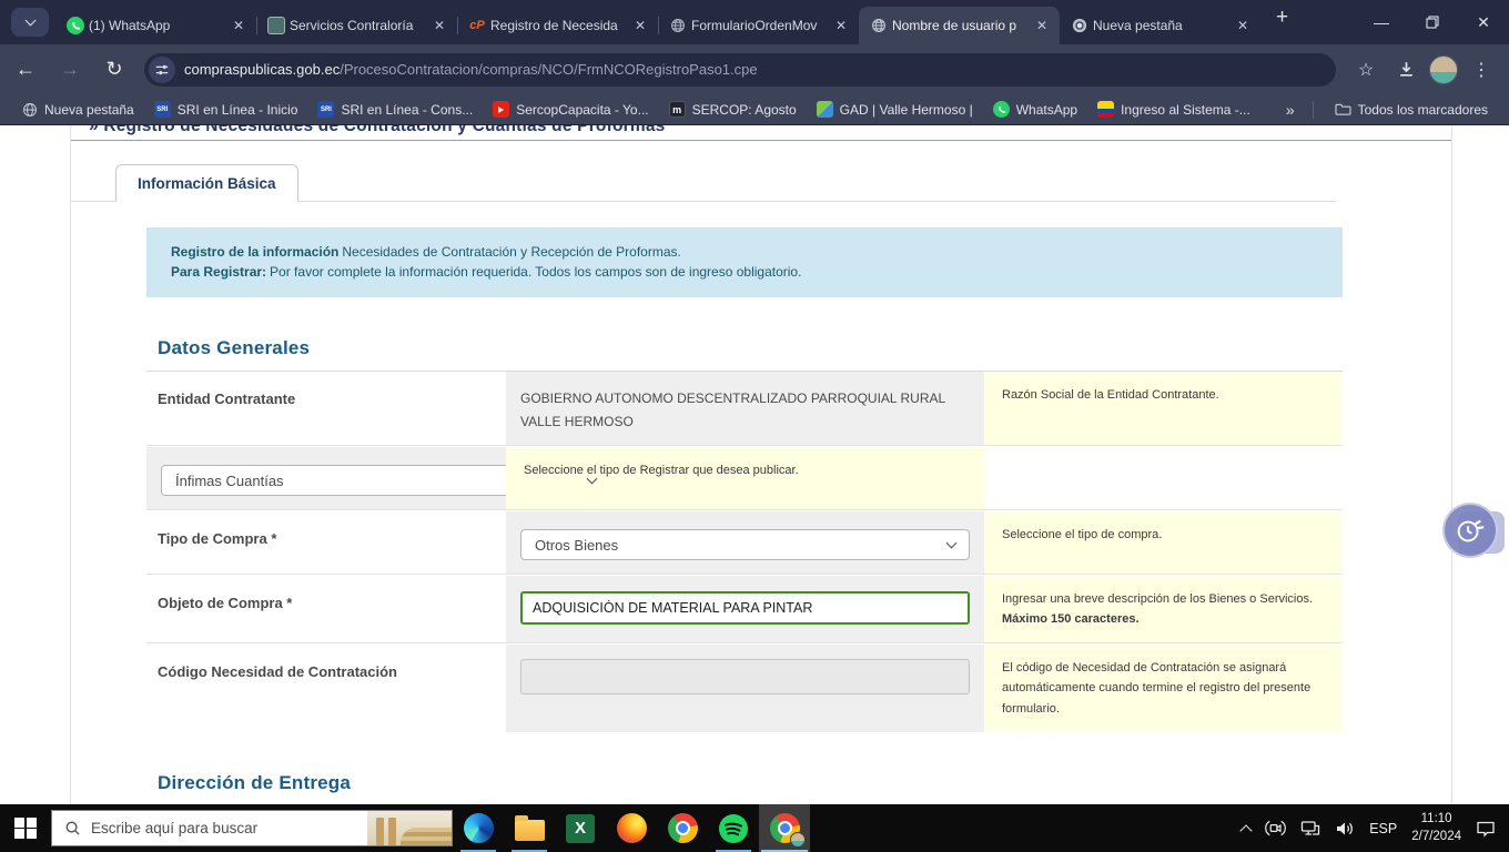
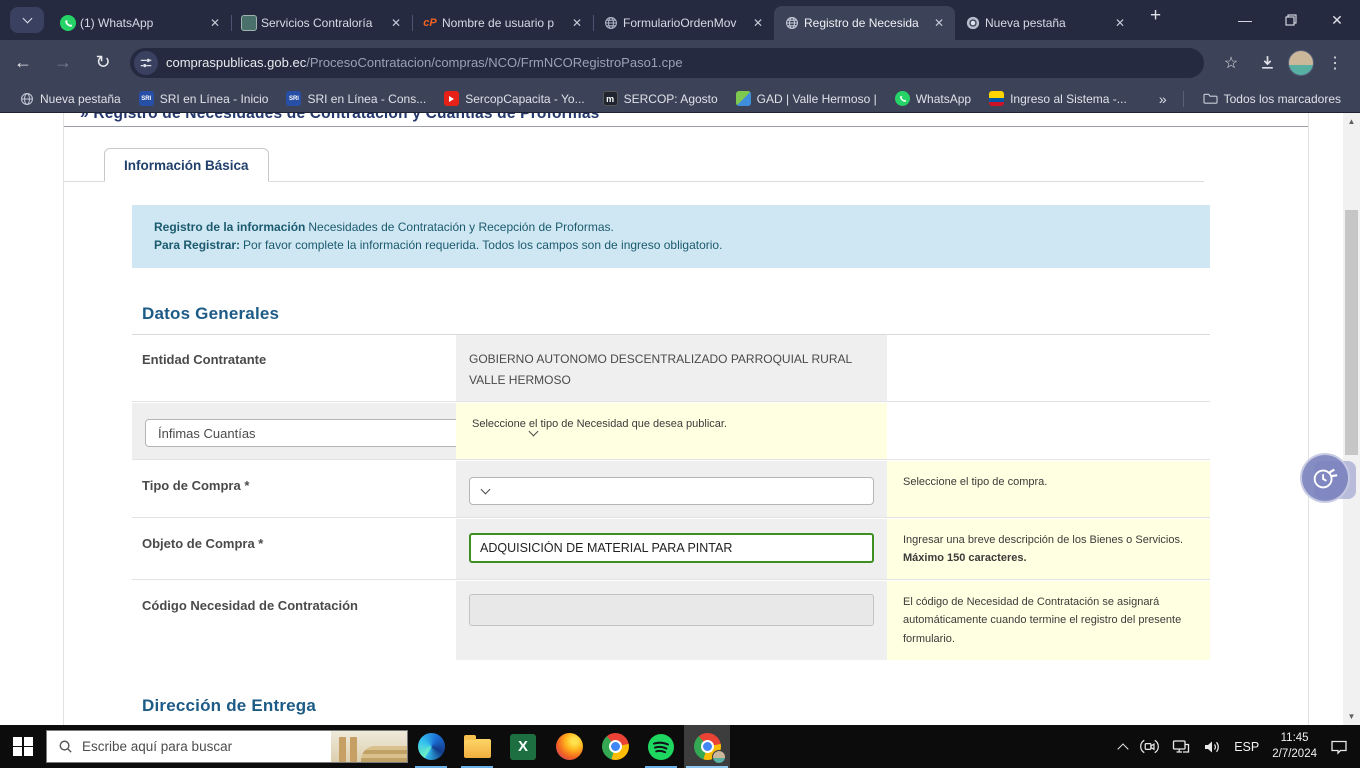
  (1) WhatsApp
  ✕
  Servicios Contraloría
  ✕
  cP
- Registro de Necesida
+ Nombre de usuario p
  ✕
  FormularioOrdenMov
  ✕
- Nombre de usuario p
+ Registro de Necesida
  ✕
  Nueva pestaña
  ✕
  +
  —
  ✕
  ←
  →
  ↻
  compraspublicas.gob.ec/ProcesoContratacion/compras/NCO/FrmNCORegistroPaso1.cpe
  ☆
  ⋮
  Nueva pestaña
  SRI en Línea - Inicio
  SRI en Línea - Cons...
  SercopCapacita - Yo...
  m
  SERCOP: Agosto
  GAD | Valle Hermoso |
  WhatsApp
  Ingreso al Sistema -...
  »
  Todos los marcadores
  » Registro de Necesidades de Contratación y Cuantías de Proformas
  Información Básica
  Registro de la información Necesidades de Contratación y Recepción de Proformas.
  Para Registrar: Por favor complete la información requerida. Todos los campos son de ingreso obligatorio.
  Datos Generales
  Entidad Contratante
  GOBIERNO AUTONOMO DESCENTRALIZADO PARROQUIAL RURAL VALLE HERMOSO
- Razón Social de la Entidad Contratante.
  Ínfimas Cuantías
- Seleccione el tipo de Registrar que desea publicar.
+ Seleccione el tipo de Necesidad que desea publicar.
  Tipo de Compra *
- Otros Bienes
  Seleccione el tipo de compra.
  Objeto de Compra *
  ADQUISICIÓN DE MATERIAL PARA PINTAR
  Ingresar una breve descripción de los Bienes o Servicios.
  Máximo 150 caracteres.
  Código Necesidad de Contratación
  El código de Necesidad de Contratación se asignará automáticamente cuando termine el registro del presente formulario.
  Dirección de Entrega
+ ▲
+ ▼
  Escribe aquí para buscar
  X
  ESP
- 11:10
+ 11:45
  2/7/2024
